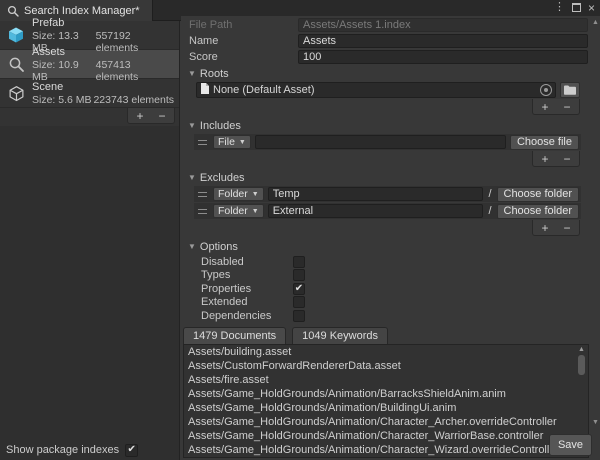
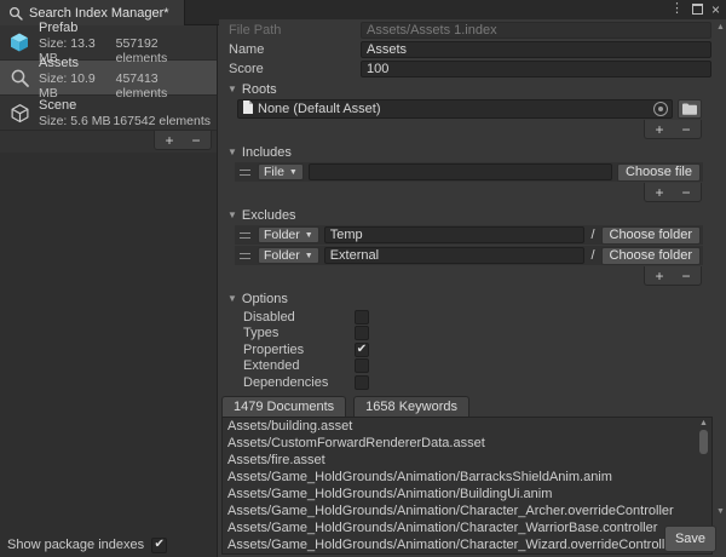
  Search Index Manager*
  ⋮
  ×
  Prefab
  Size: 13.3 MB
  557192 elements
  Assets
  Size: 10.9 MB
  457413 elements
  Scene
  Size: 5.6 MB
- 223743 elements
+ 167542 elements
  +
  −
  Show package indexes
  ✔
  File Path
  Assets/Assets 1.index
  Name
  Assets
  Score
  100
  ▼
  Roots
  None (Default Asset)
  +
  −
  ▼
  Includes
  File
  Choose file
  +
  −
  ▼
  Excludes
  Folder
  Temp
  /
  Choose folder
  Folder
  External
  /
  Choose folder
  +
  −
  ▼
  Options
  Disabled
  Types
  Properties
  ✔
  Extended
  Dependencies
  1479 Documents
- 1049 Keywords
+ 1658 Keywords
  Assets/building.asset
  Assets/CustomForwardRendererData.asset
  Assets/fire.asset
  Assets/Game_HoldGrounds/Animation/BarracksShieldAnim.anim
  Assets/Game_HoldGrounds/Animation/BuildingUi.anim
  Assets/Game_HoldGrounds/Animation/Character_Archer.overrideController
  Assets/Game_HoldGrounds/Animation/Character_WarriorBase.controller
  Assets/Game_HoldGrounds/Animation/Character_Wizard.overrideControl
  Save
